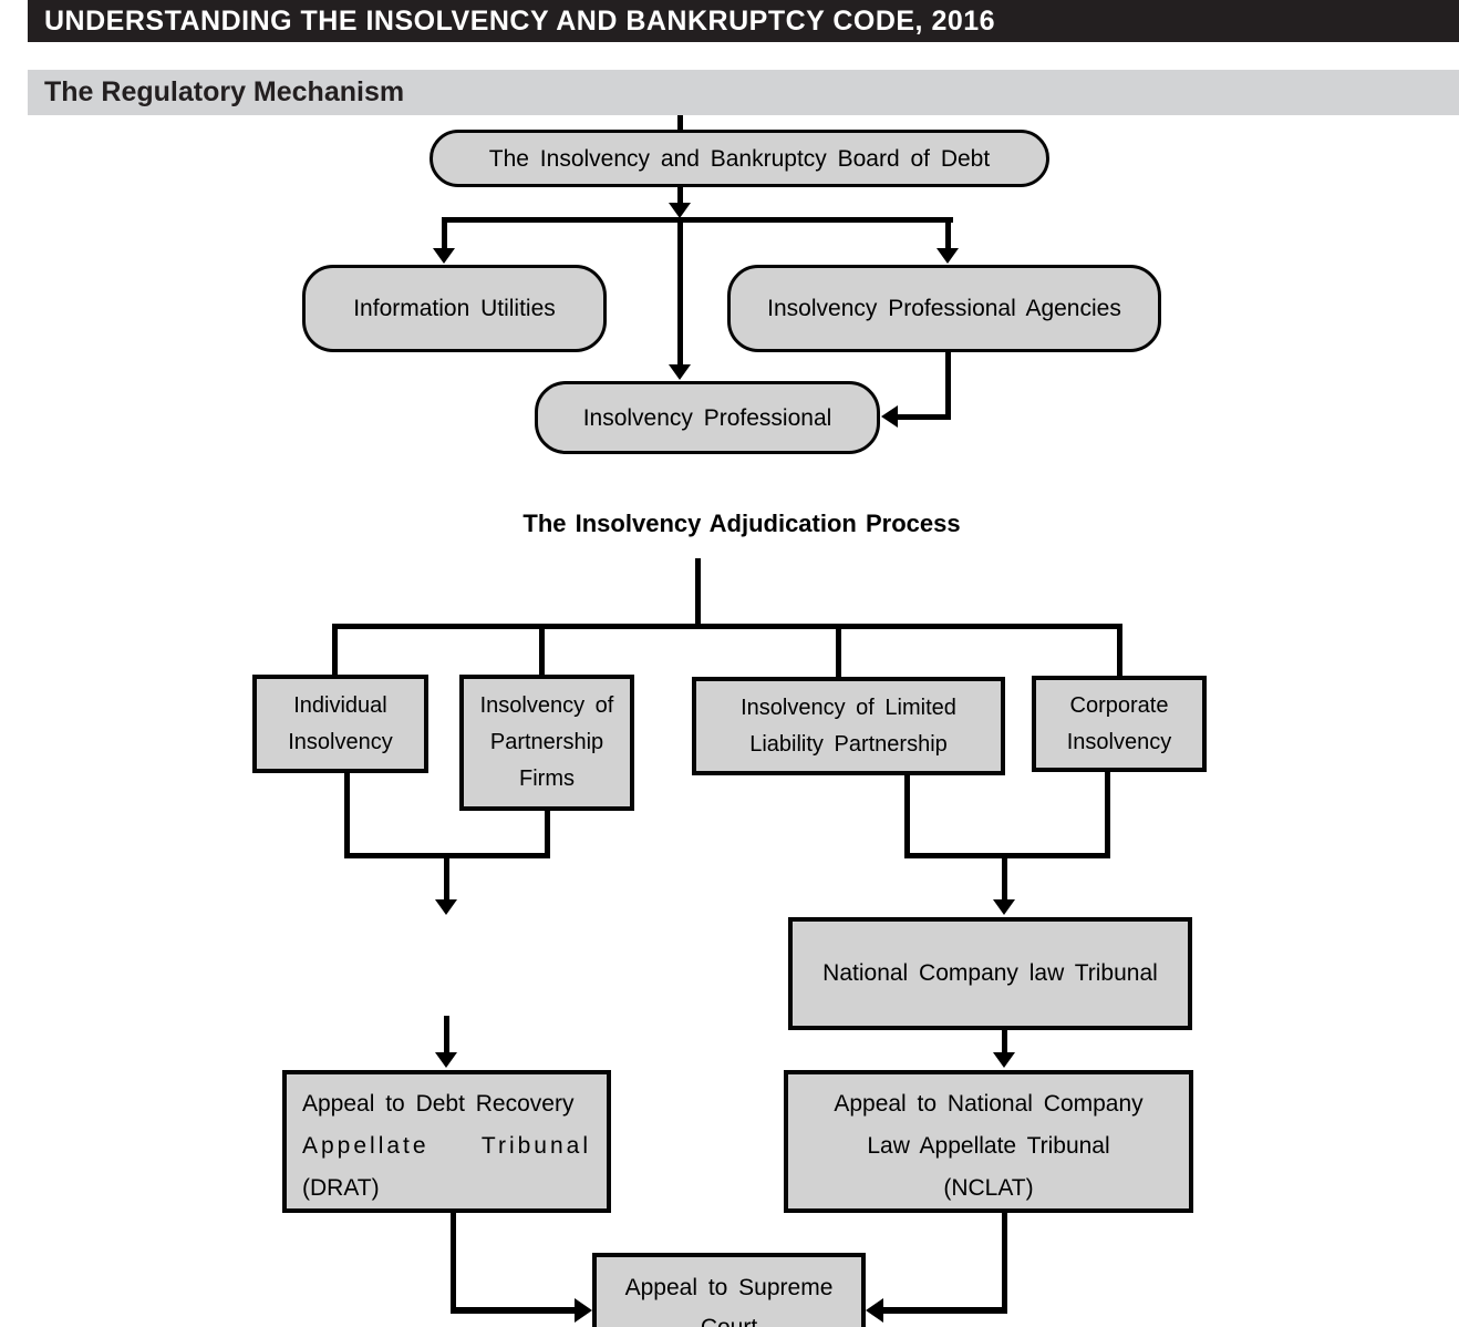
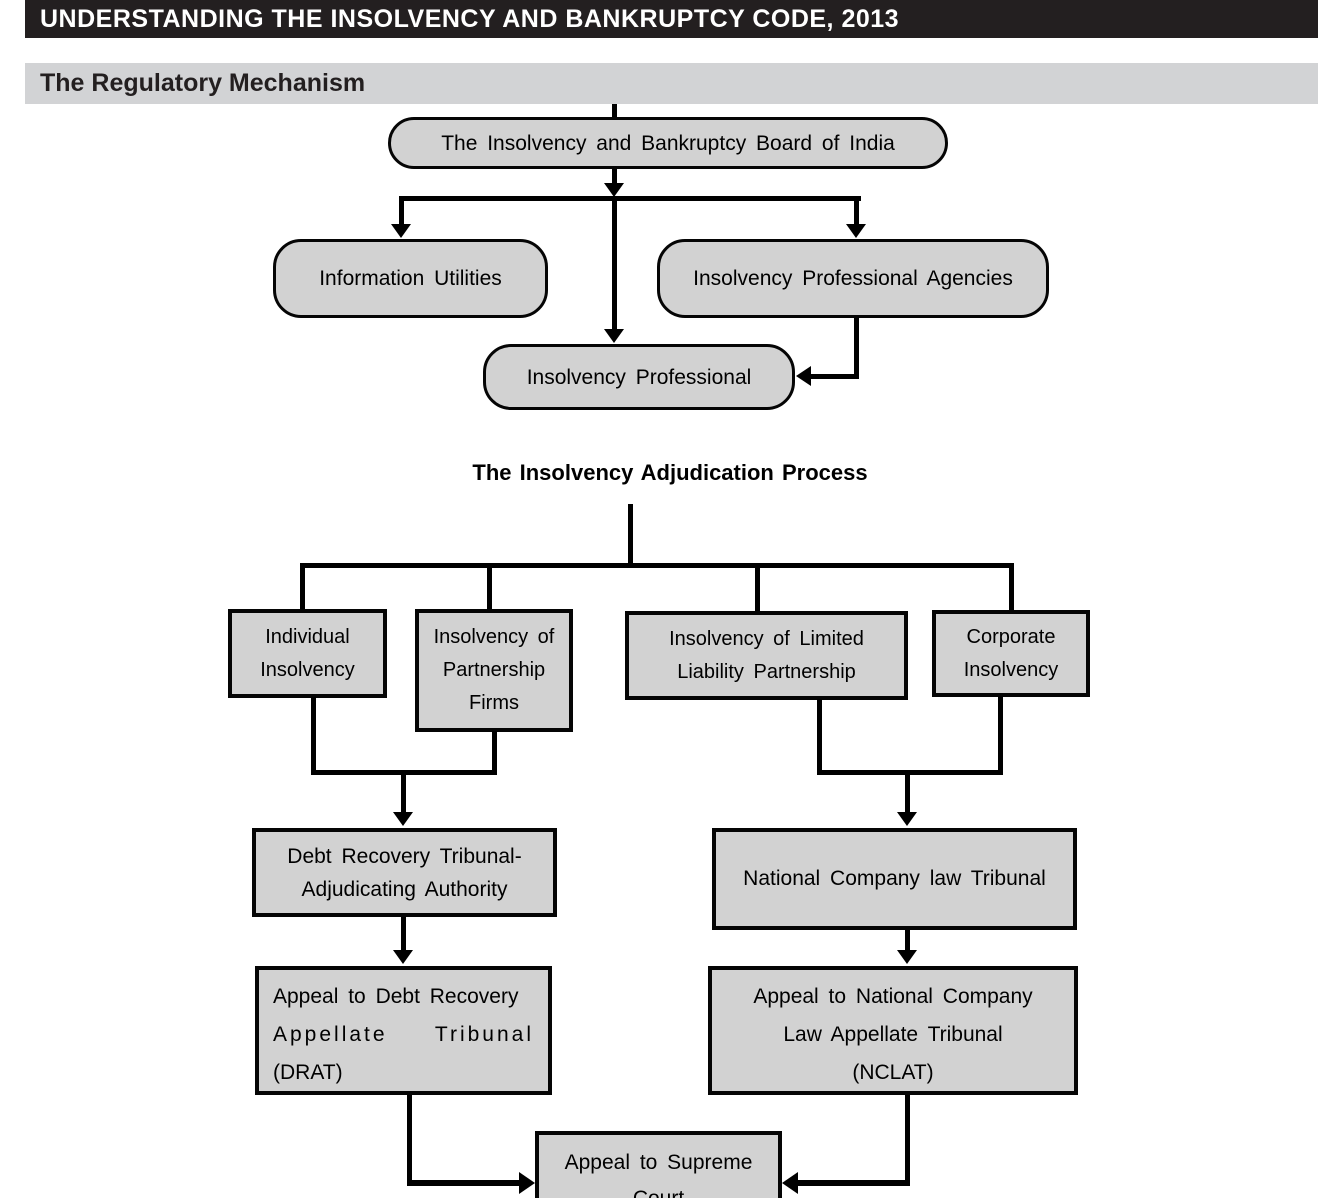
- UNDERSTANDING THE INSOLVENCY AND BANKRUPTCY CODE, 2016
+ UNDERSTANDING THE INSOLVENCY AND BANKRUPTCY CODE, 2013
  The Regulatory Mechanism
- The Insolvency and Bankruptcy Board of Debt
+ The Insolvency and Bankruptcy Board of India
  Information Utilities
  Insolvency Professional Agencies
  Insolvency Professional
  The Insolvency Adjudication Process
  Individual
  Insolvency
  Insolvency of
  Partnership
  Firms
  Insolvency of Limited
  Liability Partnership
  Corporate
  Insolvency
+ Debt Recovery Tribunal-
+ Adjudicating Authority
  National Company law Tribunal
  Appeal to Debt Recovery
  Appellate
  Tribunal
  (DRAT)
  Appeal to National Company
  Law Appellate Tribunal
  (NCLAT)
  Appeal to Supreme
